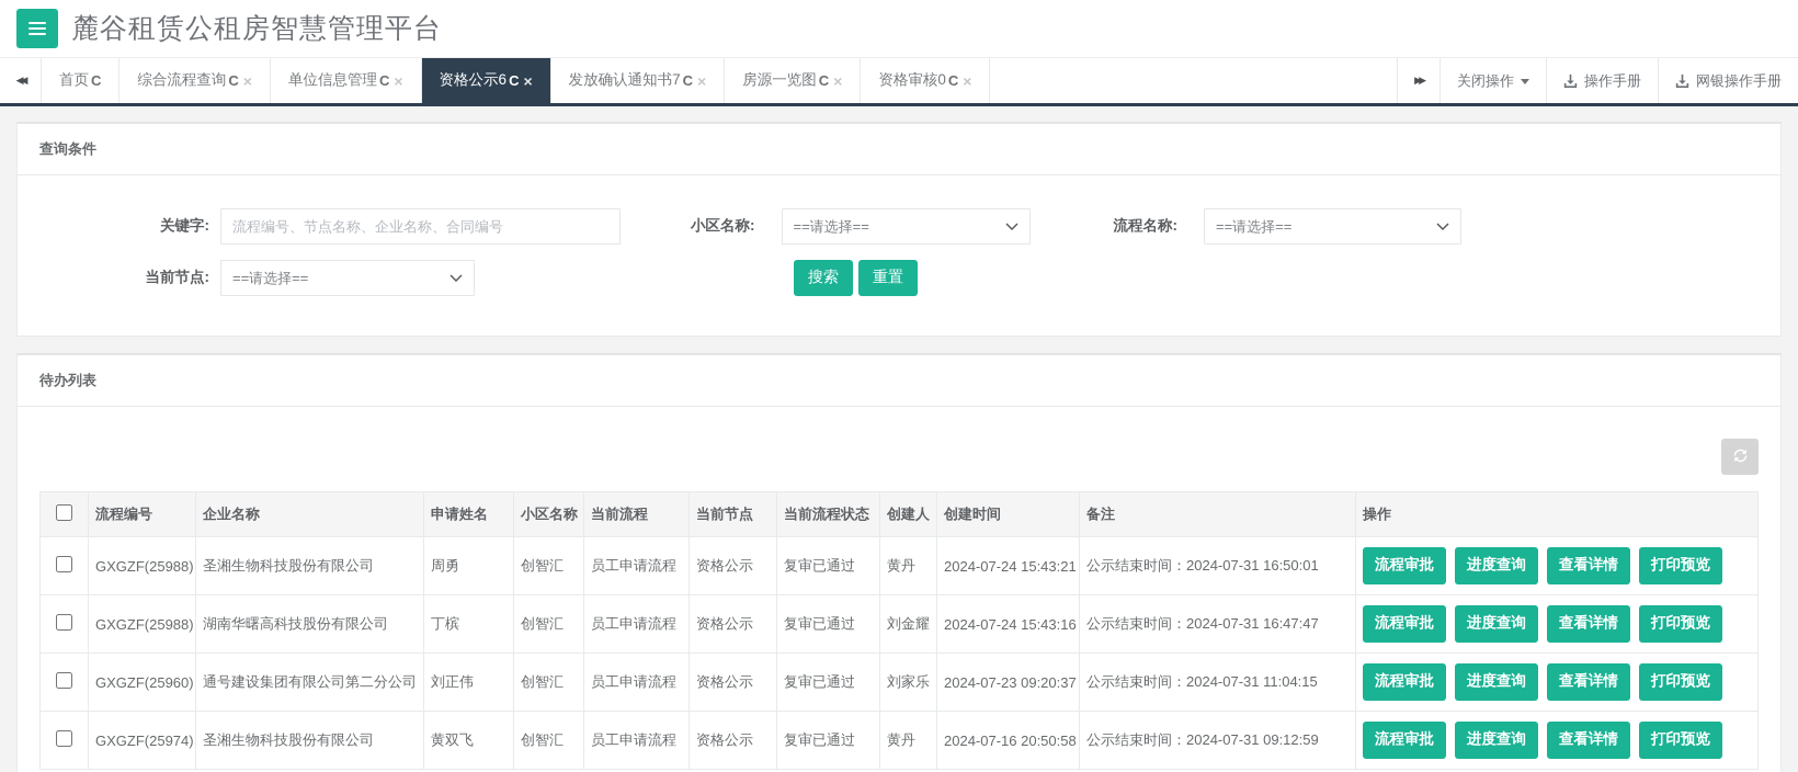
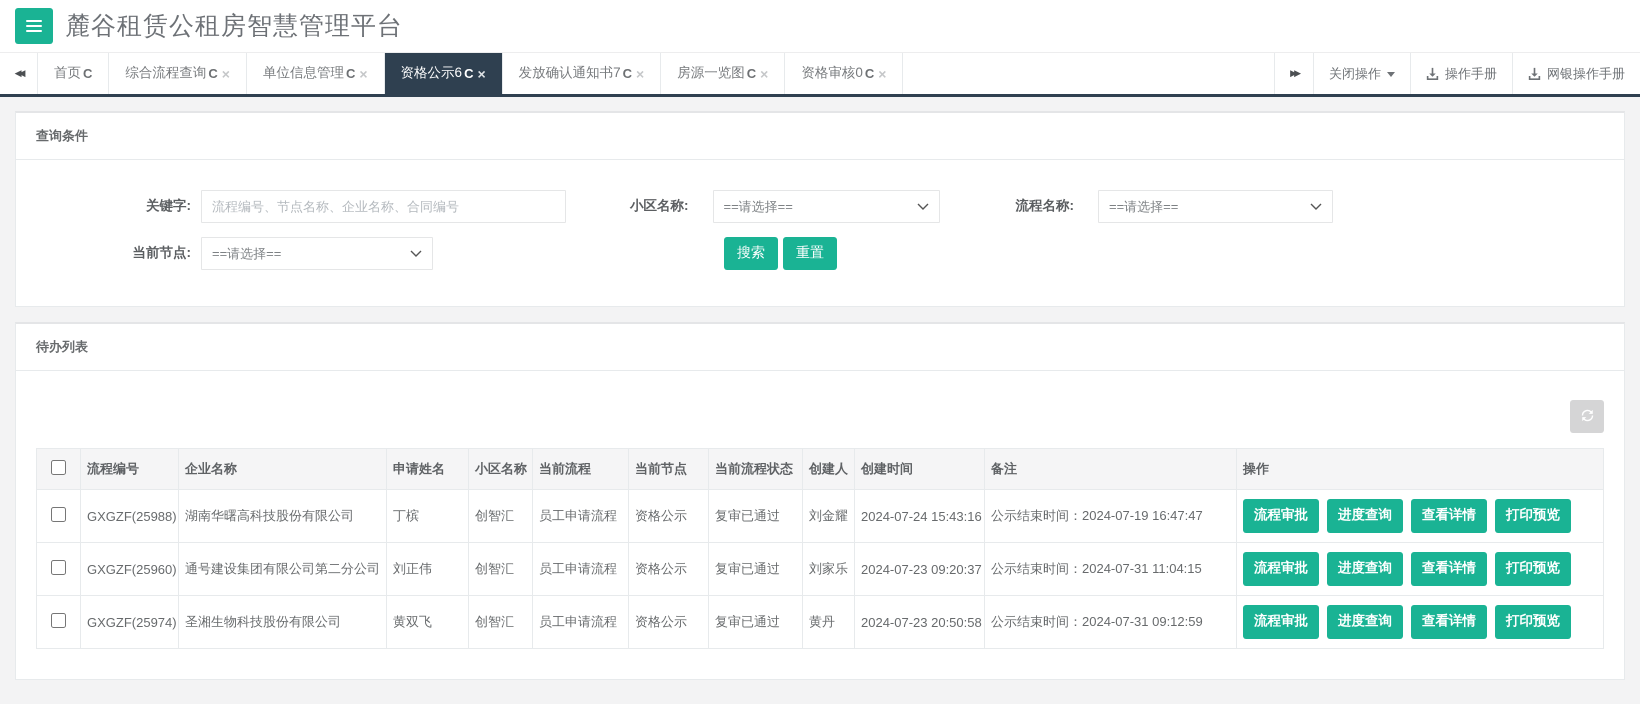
  麓谷租赁公租房智慧管理平台
  ◀◀
  首页
  C
  综合流程查询
  C
  ×
  单位信息管理
  C
  ×
  资格公示6
  C
  ×
  发放确认通知书7
  C
  ×
  房源一览图
  C
  ×
  资格审核0
  C
  ×
  ▶▶
  关闭操作
  操作手册
  网银操作手册
  查询条件
  关键字:
  流程编号、节点名称、企业名称、合同编号
  小区名称:
  ==请选择==
  流程名称:
  ==请选择==
  当前节点:
  ==请选择==
  搜索
  重置
  待办列表
  	流程编号	企业名称	申请姓名	小区名称	当前流程	当前节点	当前流程状态	创建人	创建时间	备注	操作
- 	GXGZF(25988)	圣湘生物科技股份有限公司	周勇	创智汇	员工申请流程	资格公示	复审已通过	黄丹	2024-07-24 15:43:21	公示结束时间：2024-07-31 16:50:01	流程审批 进度查询 查看详情 打印预览
- 	GXGZF(25988)	湖南华曙高科技股份有限公司	丁槟	创智汇	员工申请流程	资格公示	复审已通过	刘金耀	2024-07-24 15:43:16	公示结束时间：2024-07-31 16:47:47	流程审批 进度查询 查看详情 打印预览
+ 	GXGZF(25988)	湖南华曙高科技股份有限公司	丁槟	创智汇	员工申请流程	资格公示	复审已通过	刘金耀	2024-07-24 15:43:16	公示结束时间：2024-07-19 16:47:47	流程审批 进度查询 查看详情 打印预览
  	GXGZF(25960)	通号建设集团有限公司第二分公司	刘正伟	创智汇	员工申请流程	资格公示	复审已通过	刘家乐	2024-07-23 09:20:37	公示结束时间：2024-07-31 11:04:15	流程审批 进度查询 查看详情 打印预览
- 	GXGZF(25974)	圣湘生物科技股份有限公司	黄双飞	创智汇	员工申请流程	资格公示	复审已通过	黄丹	2024-07-16 20:50:58	公示结束时间：2024-07-31 09:12:59	流程审批 进度查询 查看详情 打印预览
+ 	GXGZF(25974)	圣湘生物科技股份有限公司	黄双飞	创智汇	员工申请流程	资格公示	复审已通过	黄丹	2024-07-23 20:50:58	公示结束时间：2024-07-31 09:12:59	流程审批 进度查询 查看详情 打印预览
